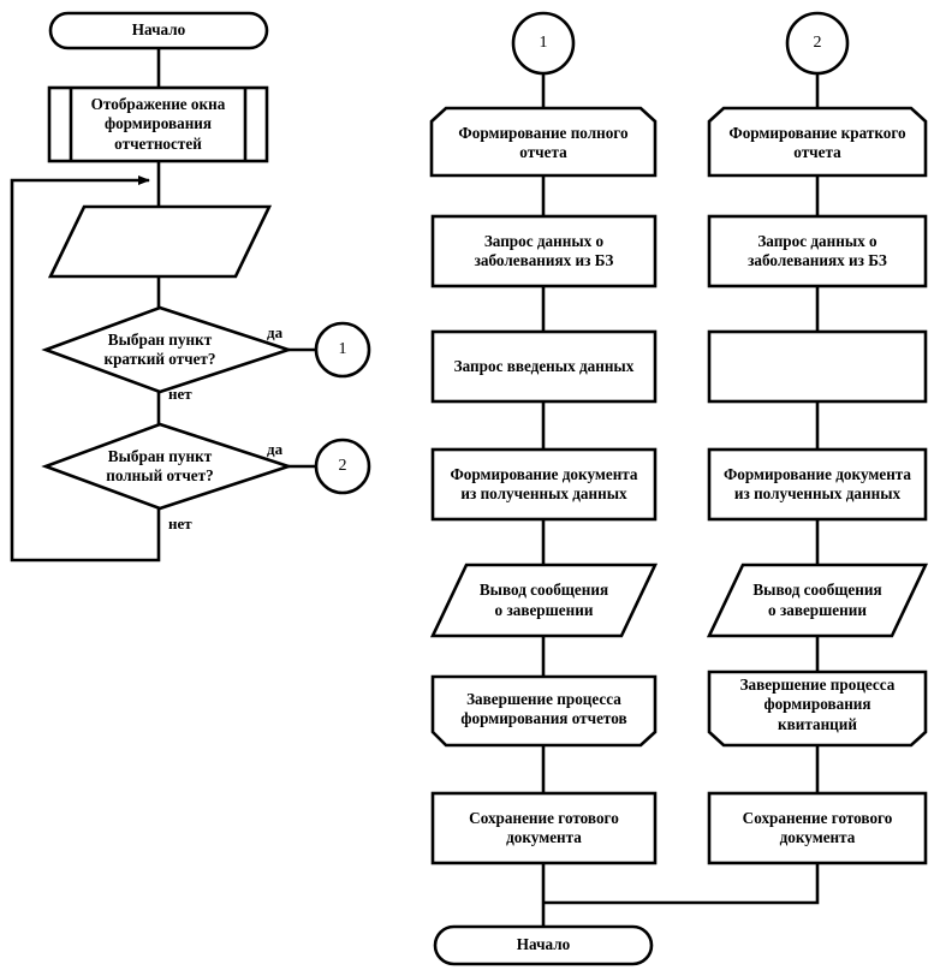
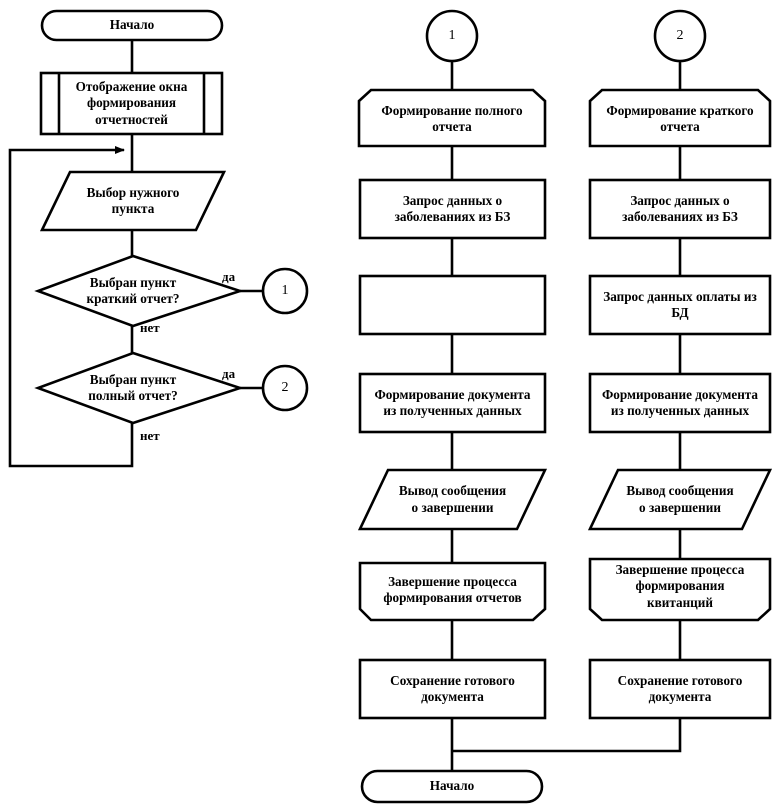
  Начало
  Отображение окна
  формирования
  отчетностей
+ Выбор нужного
+ пункта
  Выбран пункт
  краткий отчет?
  Выбран пункт
  полный отчет?
  1
  2
  да
  нет
  да
  нет
  1
  Формирование полного
  отчета
  Запрос данных о
  заболеваниях из БЗ
- Запрос введеных данных
  Формирование документа
  из полученных данных
  Вывод сообщения
  о завершении
  Завершение процесса
  формирования отчетов
  Сохранение готового
  документа
  2
  Формирование краткого
  отчета
  Запрос данных о
  заболеваниях из БЗ
+ Запрос данных оплаты из
+ БД
  Формирование документа
  из полученных данных
  Вывод сообщения
  о завершении
  Завершение процесса
  формирования
  квитанций
  Сохранение готового
  документа
  Начало
